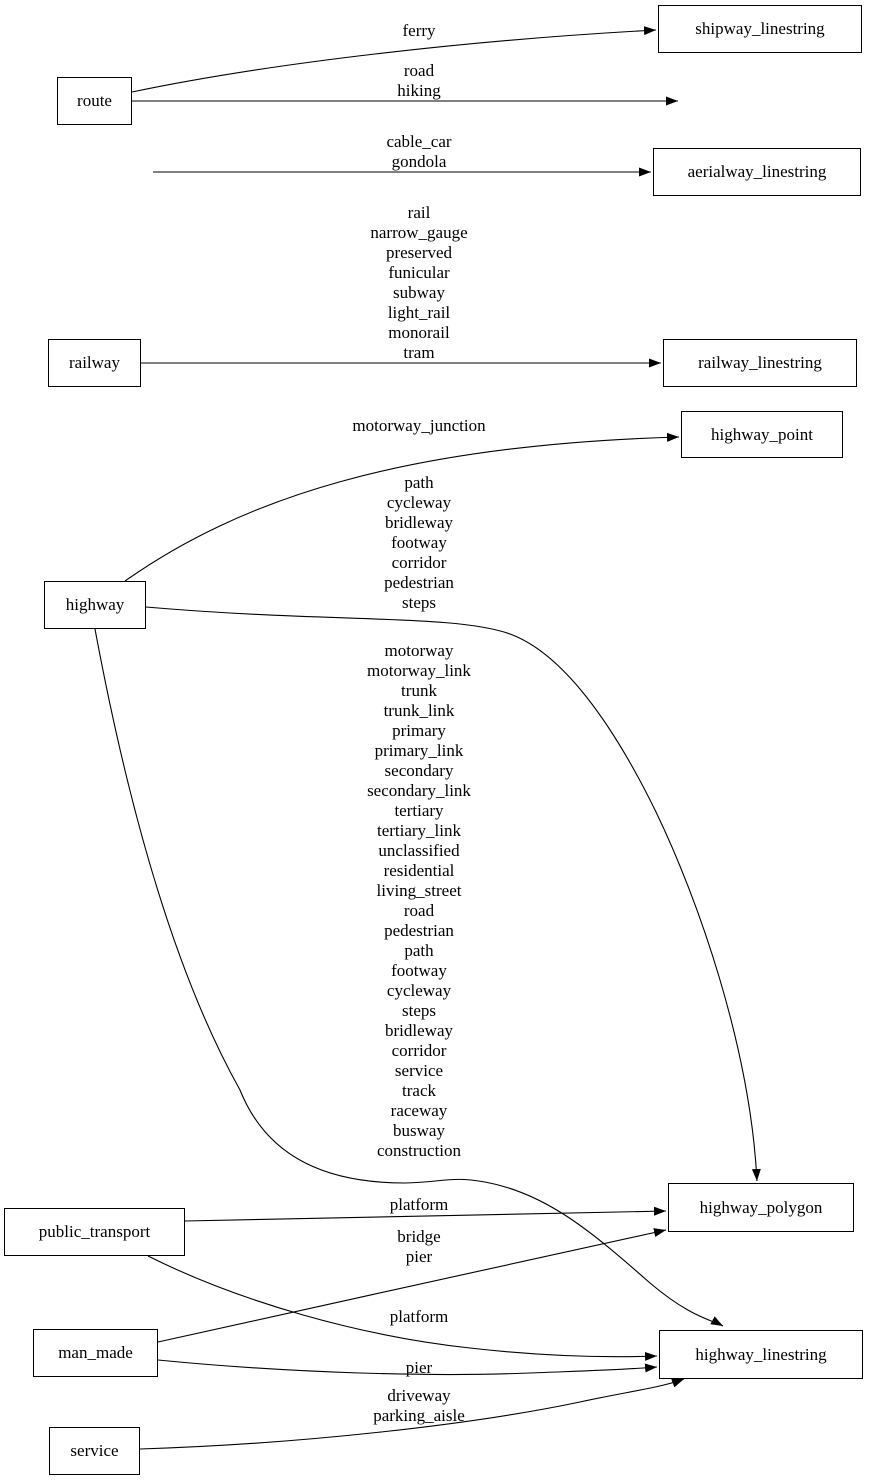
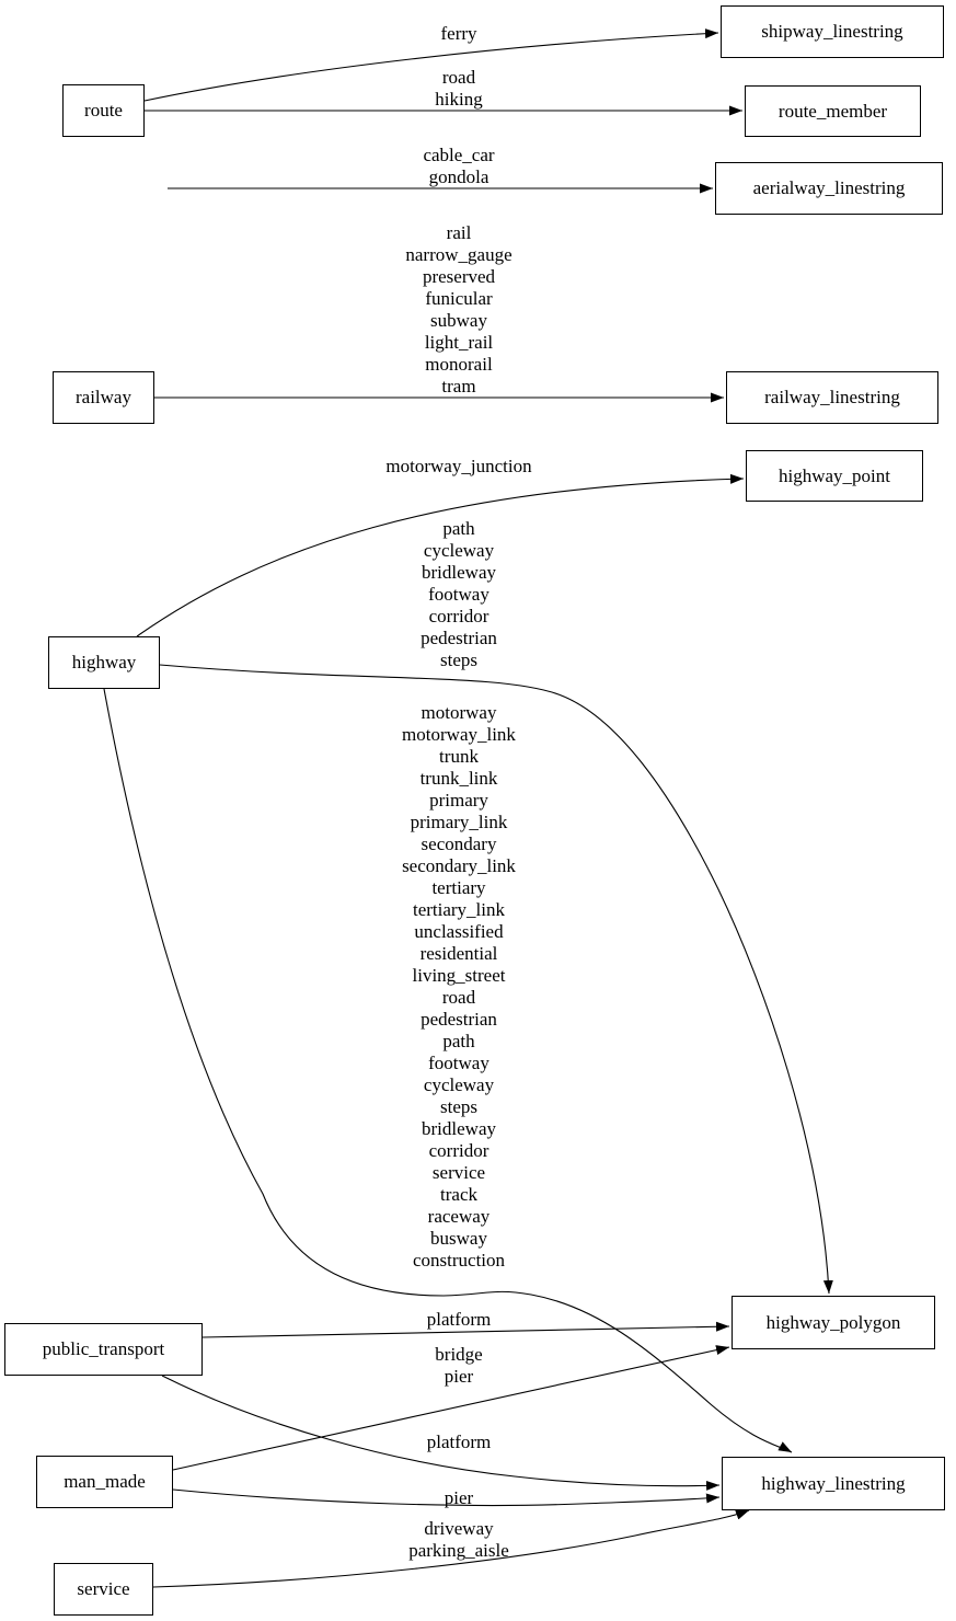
  route
  railway
  highway
  public_transport
  man_made
  service
  shipway_linestring
+ route_member
  aerialway_linestring
  railway_linestring
  highway_point
  highway_polygon
  highway_linestring
  ferry
  road
  hiking
  cable_car
  gondola
  rail
  narrow_gauge
  preserved
  funicular
  subway
  light_rail
  monorail
  tram
  motorway_junction
  path
  cycleway
  bridleway
  footway
  corridor
  pedestrian
  steps
  motorway
  motorway_link
  trunk
  trunk_link
  primary
  primary_link
  secondary
  secondary_link
  tertiary
  tertiary_link
  unclassified
  residential
  living_street
  road
  pedestrian
  path
  footway
  cycleway
  steps
  bridleway
  corridor
  service
  track
  raceway
  busway
  construction
  platform
  bridge
  pier
  platform
  pier
  driveway
  parking_aisle
